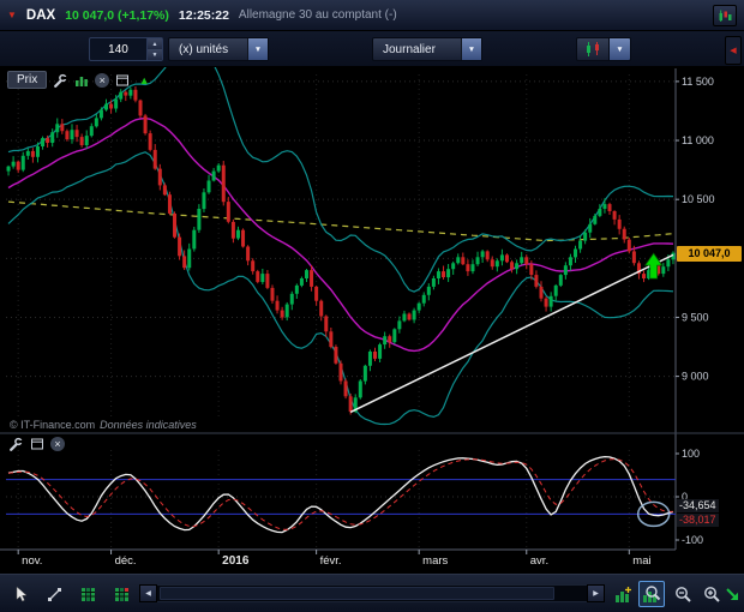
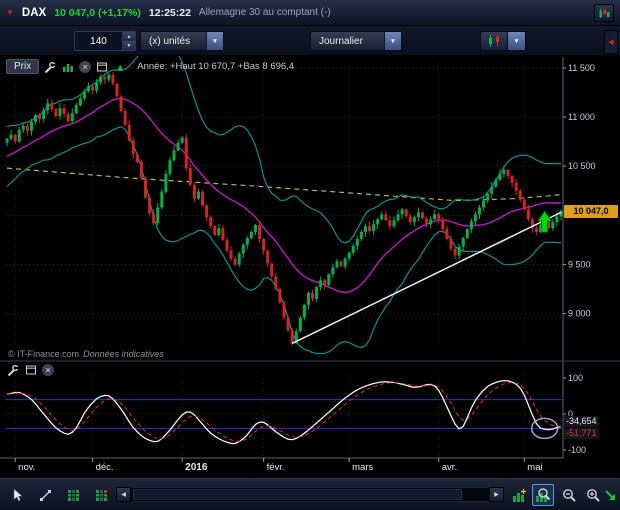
  nov.
  déc.
  2016
  févr.
  mars
  avr.
  mai
  11 500
  11 000
  10 500
  9 500
  9 000
  100
  0
  -100
  ▼
  DAX
  10 047,0 (+1,17%)
  12:25:22
  Allemagne 30 au comptant (-)
  140
  (x) unités
  Journalier
  Prix
  ×
  ▲
+ Année: +Haut 10 670,7 +Bas 8 696,4
  © IT-Finance.com Données indicatives
  ×
  10 047,0
  -34,654
- -38,017
+ -51,771
